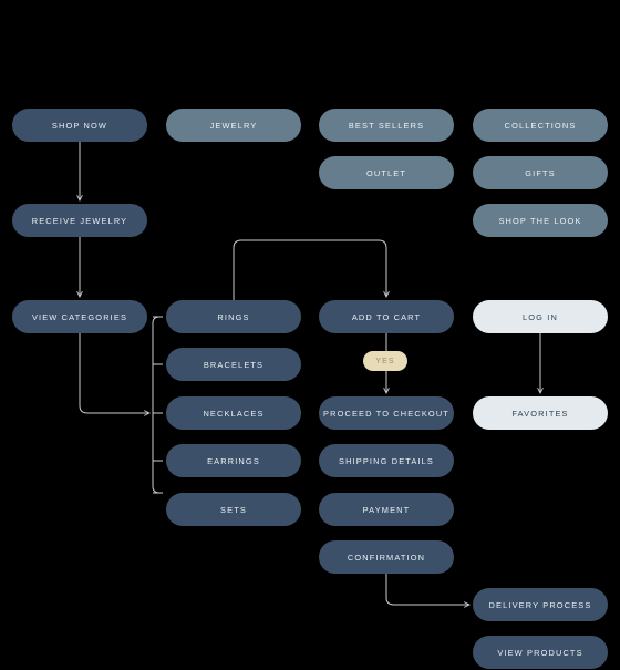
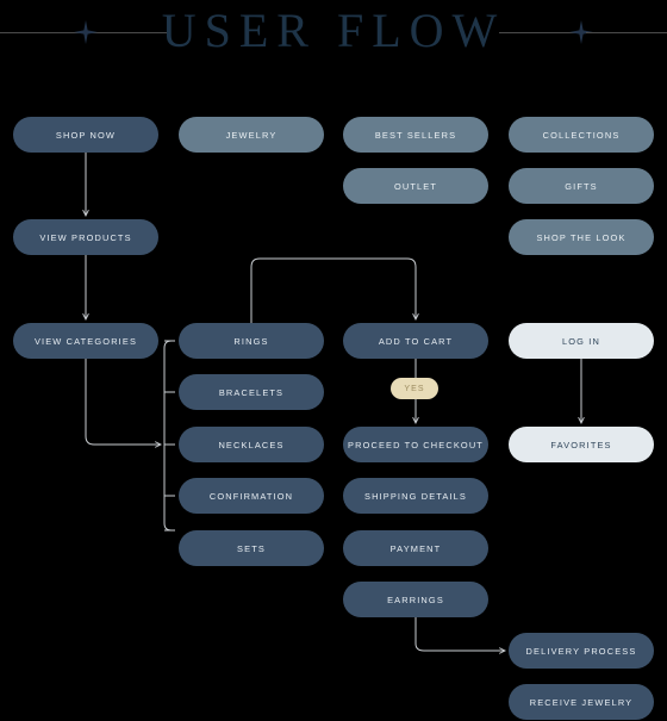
+ USER FLOW
  SHOP NOW
  JEWELRY
  BEST SELLERS
  COLLECTIONS
  OUTLET
  GIFTS
- RECEIVE JEWELRY
+ VIEW PRODUCTS
  SHOP THE LOOK
  VIEW CATEGORIES
  RINGS
  ADD TO CART
  LOG IN
  BRACELETS
  NECKLACES
  PROCEED TO CHECKOUT
  FAVORITES
- EARRINGS
+ CONFIRMATION
  SHIPPING DETAILS
  SETS
  PAYMENT
- CONFIRMATION
+ EARRINGS
  DELIVERY PROCESS
- VIEW PRODUCTS
+ RECEIVE JEWELRY
